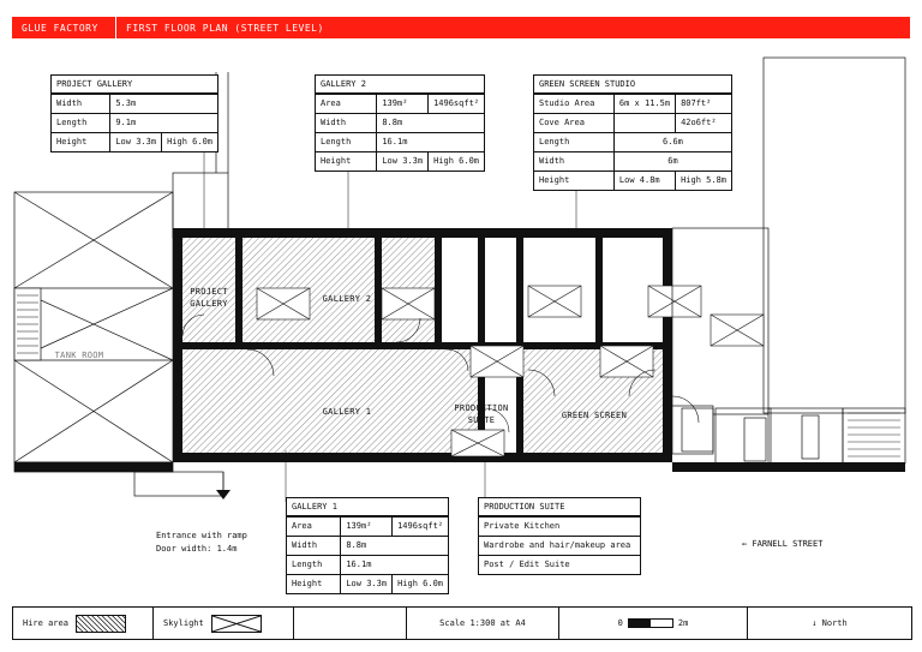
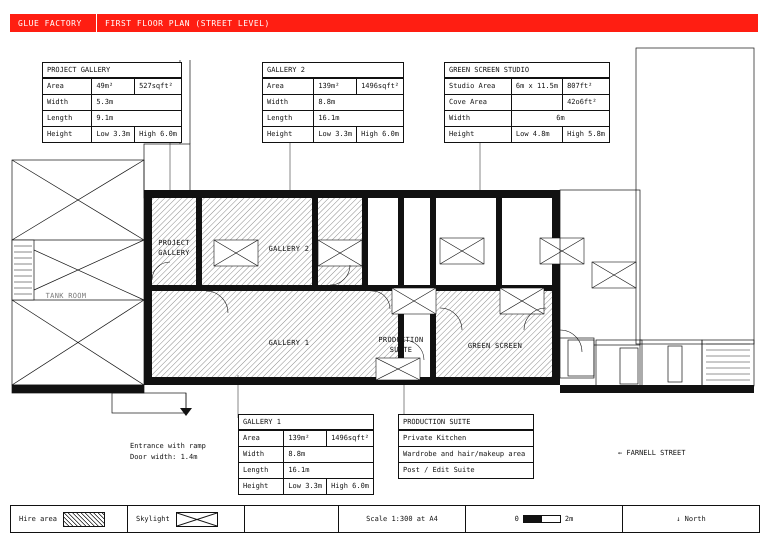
  GLUE FACTORY
  FIRST FLOOR PLAN (STREET LEVEL)
  PROJECT
  GALLERY
  GALLERY 2
  GALLERY 1
  PRODUCTION
  SUITE
  GREEN SCREEN
  TANK ROOM
  Entrance with ramp
  Door width: 1.4m
  ← FARNELL STREET
  PROJECT GALLERY
+ Area	49m²	527sqft²
  Width	5.3m
  Length	9.1m
  Height	Low 3.3m	High 6.0m
  GALLERY 2
  Area	139m²	1496sqft²
  Width	8.8m
  Length	16.1m
  Height	Low 3.3m	High 6.0m
  GREEN SCREEN STUDIO
  Studio Area	6m x 11.5m	807ft²
  Cove Area		42o6ft²
- Length	6.6m
  Width	6m
  Height	Low 4.8m	High 5.8m
  GALLERY 1
  Area	139m²	1496sqft²
  Width	8.8m
  Length	16.1m
  Height	Low 3.3m	High 6.0m
  PRODUCTION SUITE
  Private Kitchen
  Wardrobe and hair/makeup area
  Post / Edit Suite
  Hire area
  Skylight
  Scale 1:300 at A4
  0
  2m
  ↓ North
